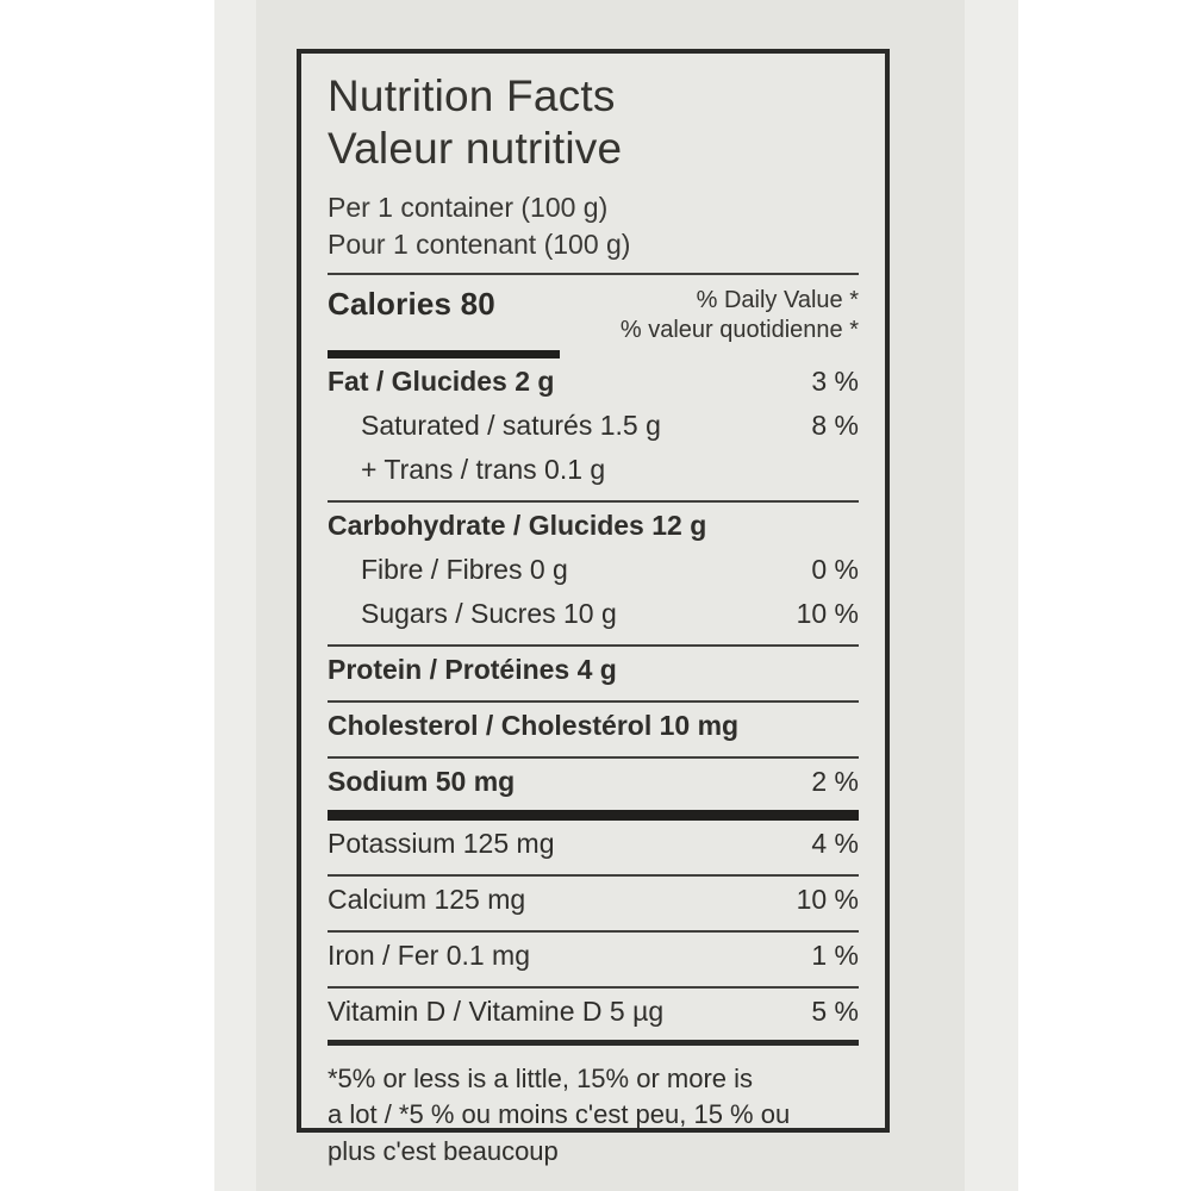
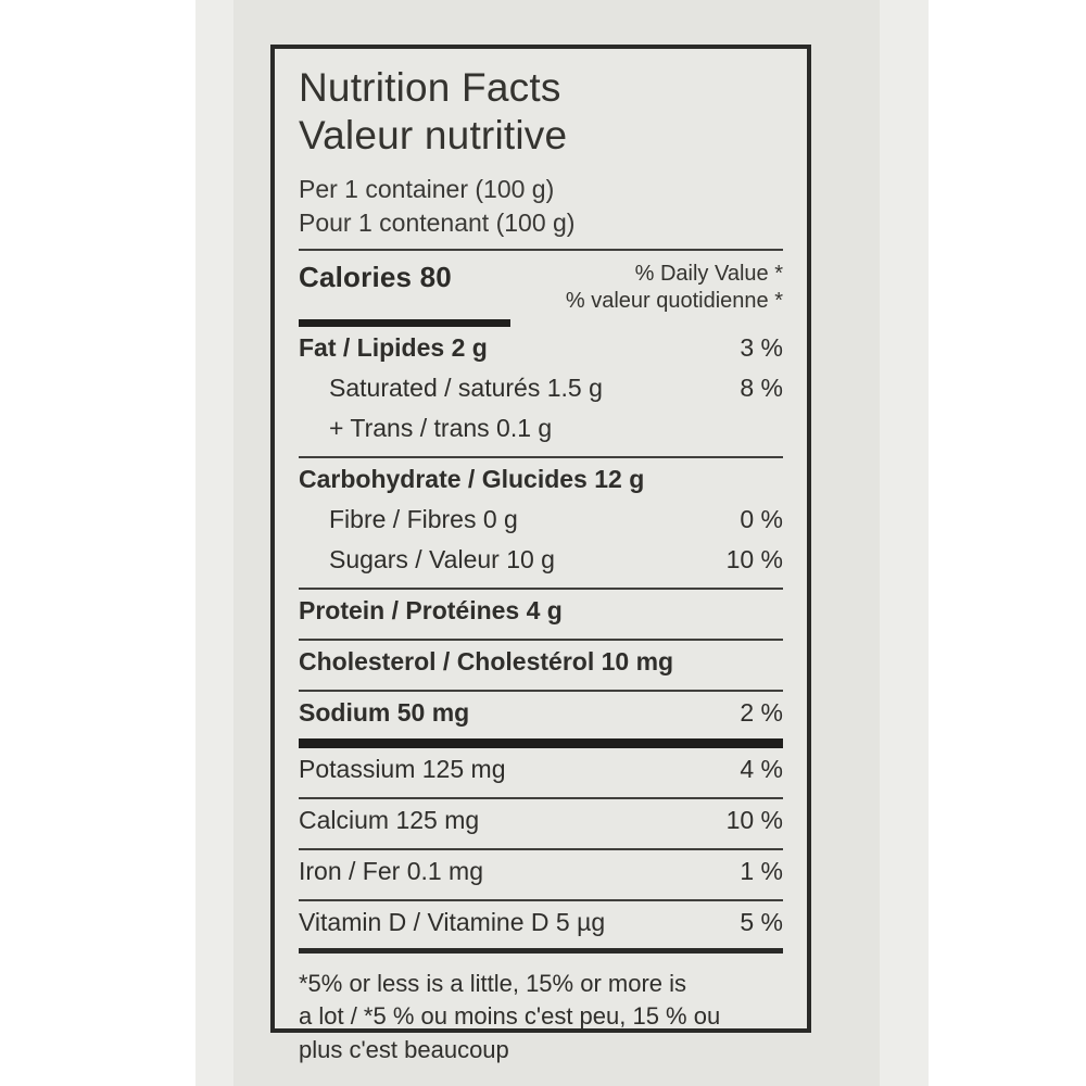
  Nutrition Facts
  Valeur nutritive
  Per 1 container (100 g)
  Pour 1 contenant (100 g)
  Calories 80
  % Daily Value *
  % valeur quotidienne *
- Fat / Glucides 2 g
+ Fat / Lipides 2 g
  3 %
  Saturated / saturés 1.5 g
  8 %
  + Trans / trans 0.1 g
  Carbohydrate / Glucides 12 g
  Fibre / Fibres 0 g
  0 %
- Sugars / Sucres 10 g
+ Sugars / Valeur 10 g
  10 %
  Protein / Protéines 4 g
  Cholesterol / Cholestérol 10 mg
  Sodium 50 mg
  2 %
  Potassium 125 mg
  4 %
  Calcium 125 mg
  10 %
  Iron / Fer 0.1 mg
  1 %
  Vitamin D / Vitamine D 5 µg
  5 %
  *5% or less is a little, 15% or more is
  a lot / *5 % ou moins c'est peu, 15 % ou
  plus c'est beaucoup
